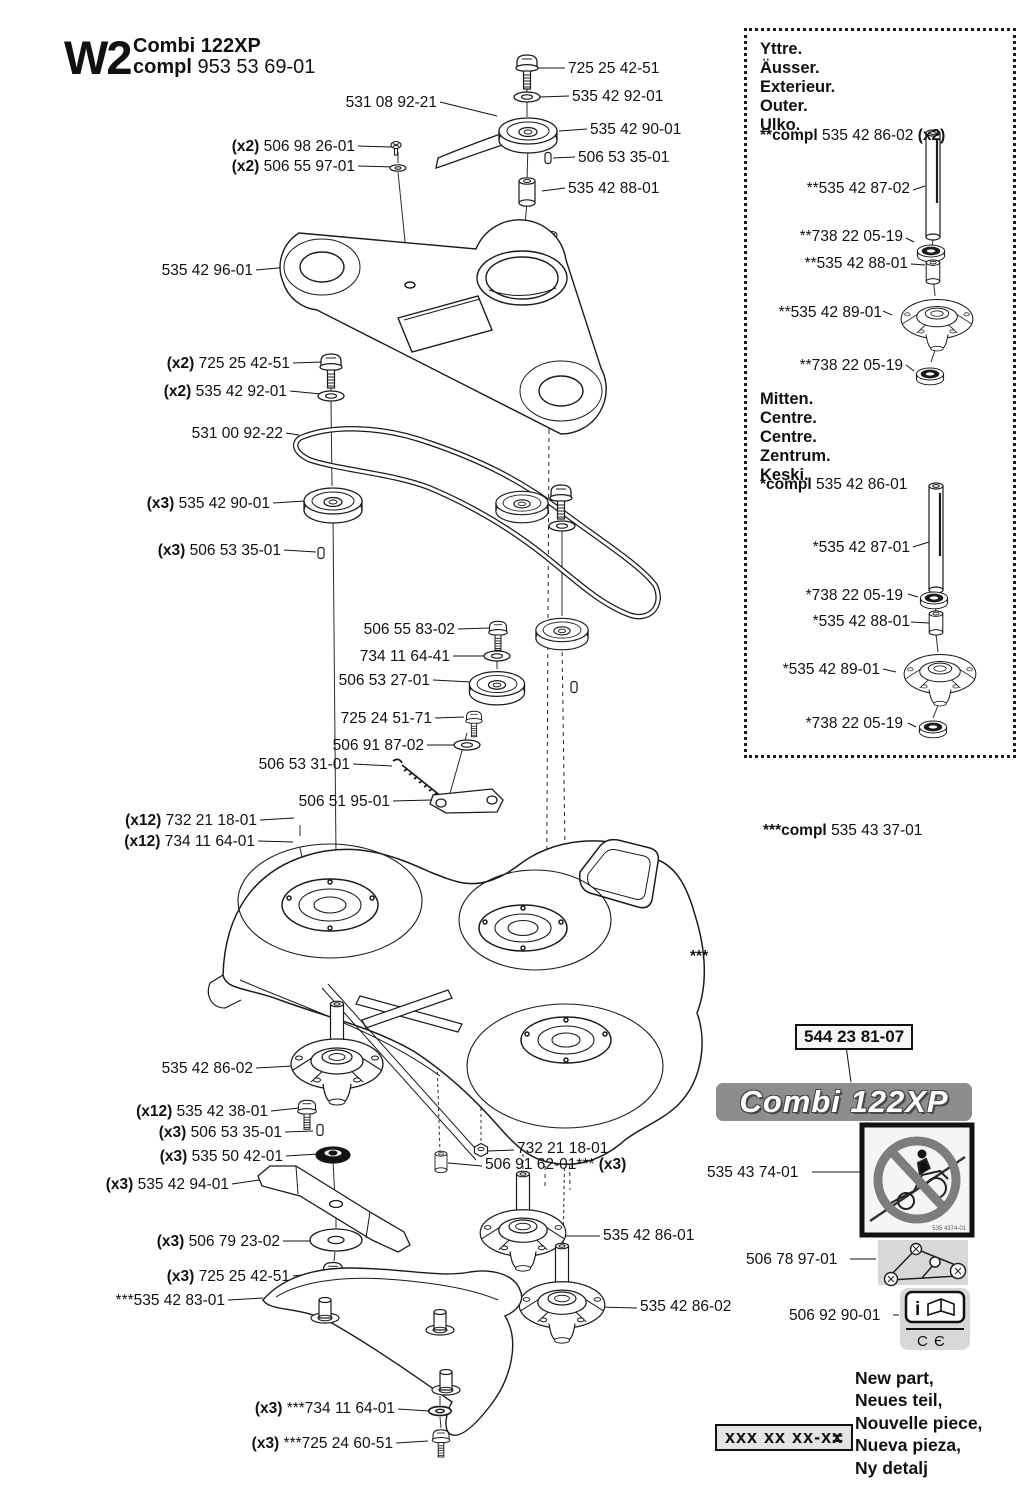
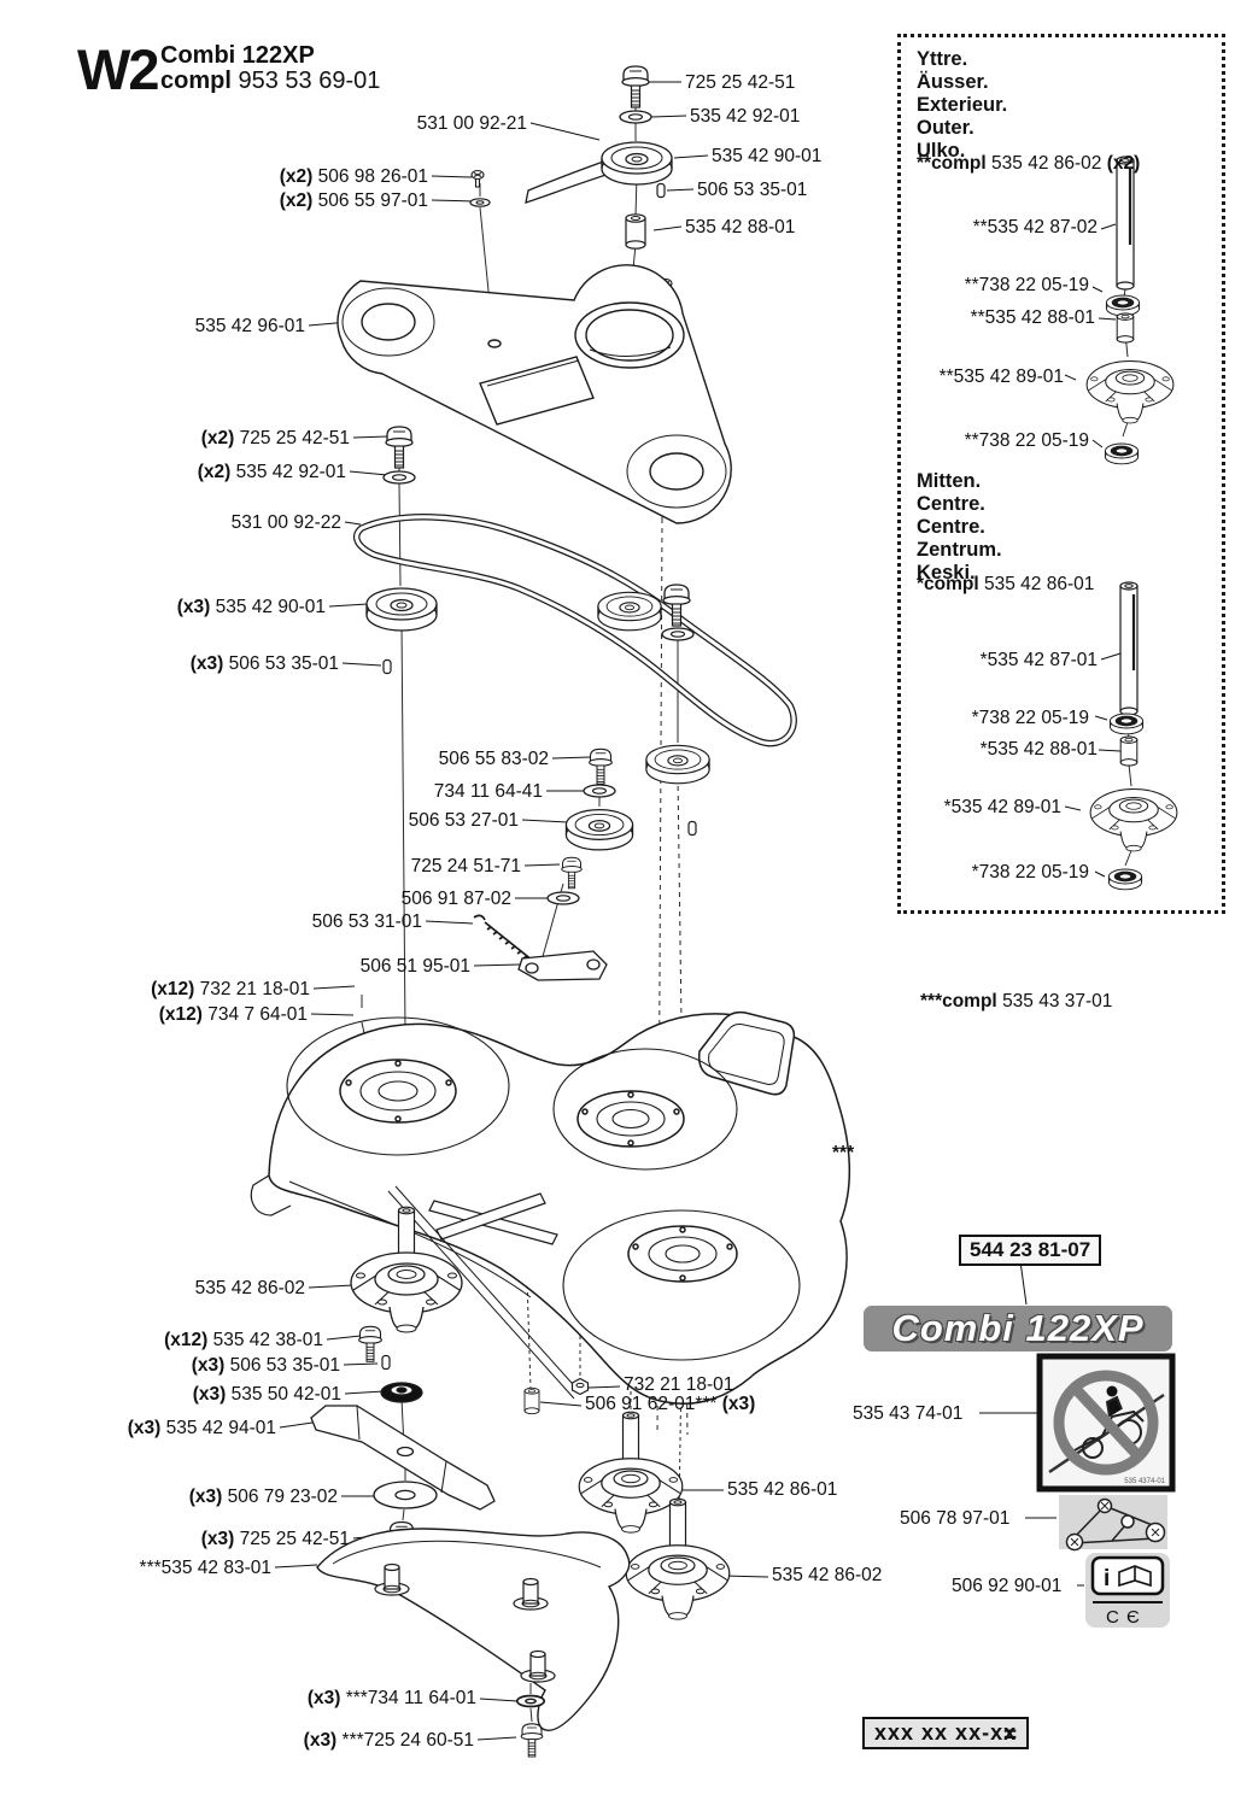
  i
  C Є
  W2
  Combi 122XP
  compl 953 53 69-01
- 531 08 92-21
+ 531 00 92-21
  725 25 42-51
  535 42 92-01
  535 42 90-01
  506 53 35-01
  535 42 88-01
  (x2) 506 98 26-01
  (x2) 506 55 97-01
  535 42 96-01
  (x2) 725 25 42-51
  (x2) 535 42 92-01
  531 00 92-22
  (x3) 535 42 90-01
  (x3) 506 53 35-01
  506 55 83-02
  734 11 64-41
  506 53 27-01
  725 24 51-71
  506 91 87-02
  506 53 31-01
  506 51 95-01
  (x12) 732 21 18-01
- (x12) 734 11 64-01
+ (x12) 734 7 64-01
  ***
  535 42 86-02
  (x12) 535 42 38-01
  (x3) 506 53 35-01
  (x3) 535 50 42-01
  (x3) 535 42 94-01
  (x3) 506 79 23-02
  (x3) 725 25 42-51
  ***535 42 83-01
  732 21 18-01
  506 91 62-01*** (x3)
  535 42 86-01
  535 42 86-02
  (x3) ***734 11 64-01
  (x3) ***725 24 60-51
  Yttre.
  Äusser.
  Exterieur.
  Outer.
  Ulko.
  **compl 535 42 86-02 (x2)
  **535 42 87-02
  **738 22 05-19
  **535 42 88-01
  **535 42 89-01
  **738 22 05-19
  Mitten.
  Centre.
  Centre.
  Zentrum.
  Keski.
  *compl 535 42 86-01
  *535 42 87-01
  *738 22 05-19
  *535 42 88-01
  *535 42 89-01
  *738 22 05-19
  ***compl 535 43 37-01
  544 23 81-07
  Combi 122XP
  535 43 74-01
  506 78 97-01
  506 92 90-01
- New part,
- Neues teil,
- Nouvelle piece,
- Nueva pieza,
- Ny detalj
  xxx xx xx-xx
  =
